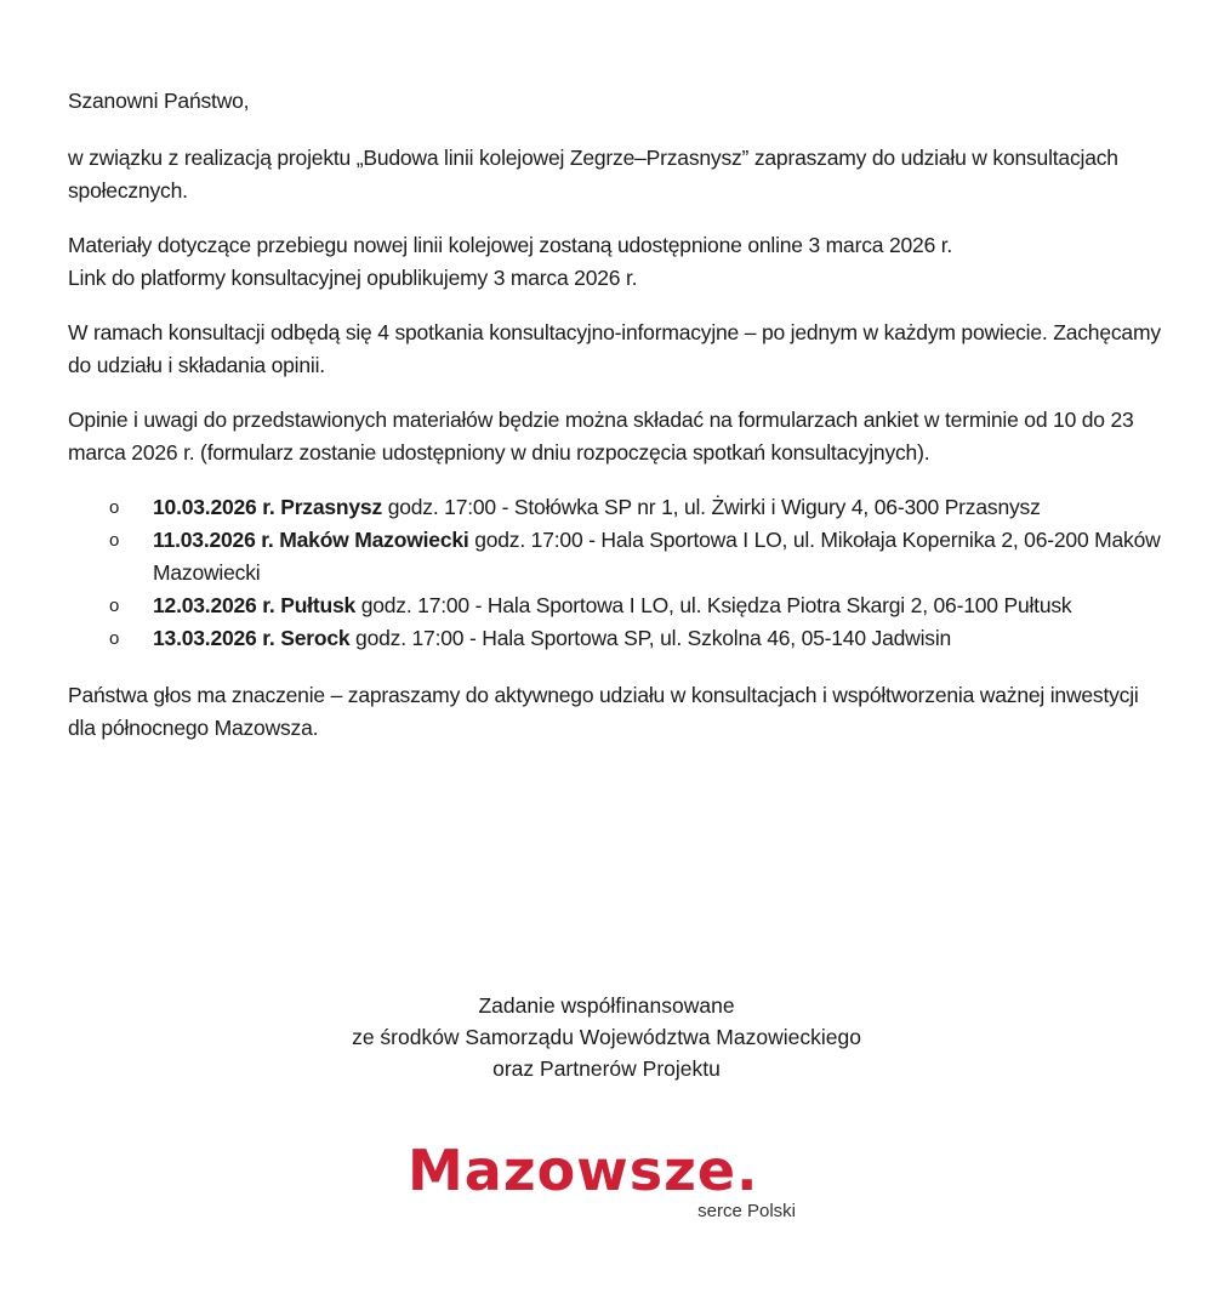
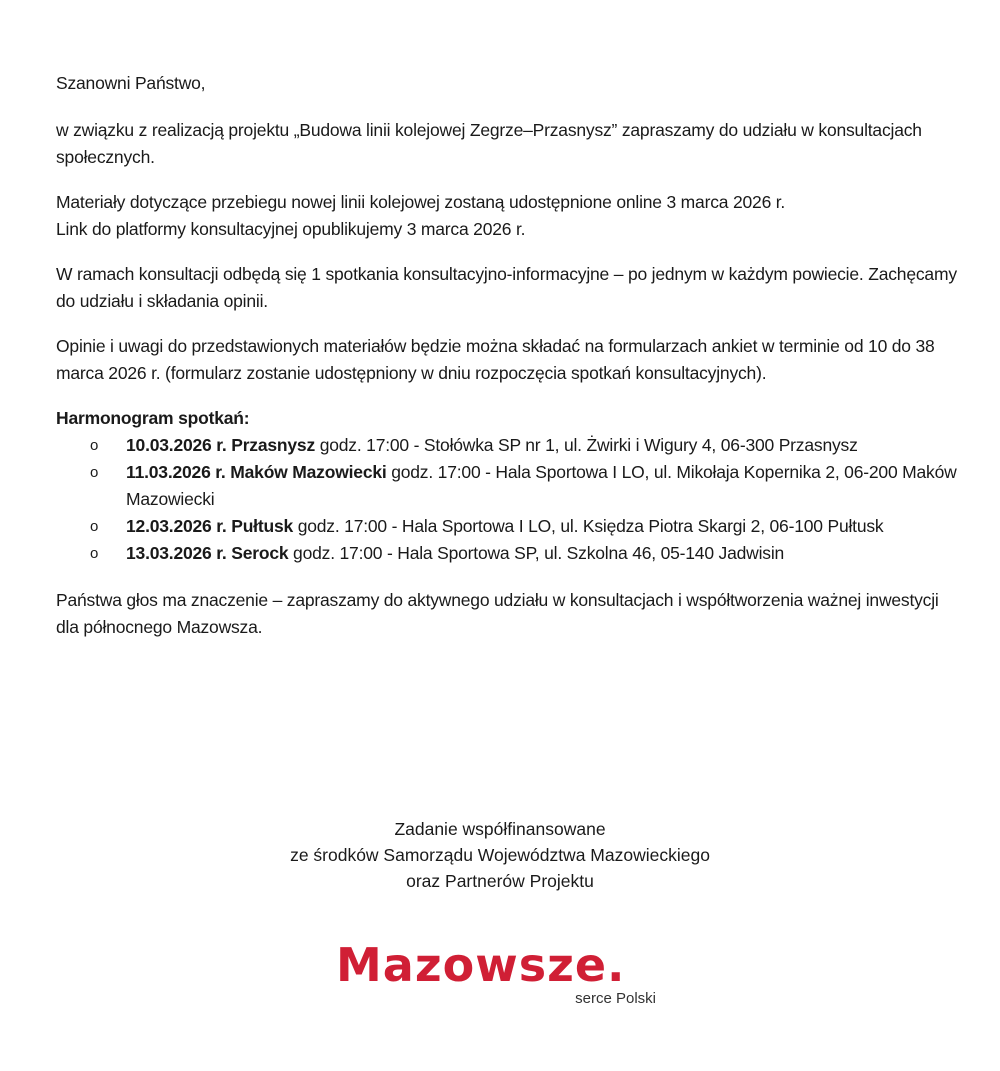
  Szanowni Państwo,
  w związku z realizacją projektu „Budowa linii kolejowej Zegrze–Przasnysz” zapraszamy do udziału w konsultacjach społecznych.
  Materiały dotyczące przebiegu nowej linii kolejowej zostaną udostępnione online 3 marca 2026 r.
  Link do platformy konsultacyjnej opublikujemy 3 marca 2026 r.
- W ramach konsultacji odbędą się 4 spotkania konsultacyjno-informacyjne – po jednym w każdym powiecie. Zachęcamy do udziału i składania opinii.
+ W ramach konsultacji odbędą się 1 spotkania konsultacyjno-informacyjne – po jednym w każdym powiecie. Zachęcamy do udziału i składania opinii.
- Opinie i uwagi do przedstawionych materiałów będzie można składać na formularzach ankiet w terminie od 10 do 23 marca 2026 r. (formularz zostanie udostępniony w dniu rozpoczęcia spotkań konsultacyjnych).
+ Opinie i uwagi do przedstawionych materiałów będzie można składać na formularzach ankiet w terminie od 10 do 38 marca 2026 r. (formularz zostanie udostępniony w dniu rozpoczęcia spotkań konsultacyjnych).
+ Harmonogram spotkań:
  o
  10.03.2026 r. Przasnysz godz. 17:00 - Stołówka SP nr 1, ul. Żwirki i Wigury 4, 06-300 Przasnysz
  o
  11.03.2026 r. Maków Mazowiecki godz. 17:00 - Hala Sportowa I LO, ul. Mikołaja Kopernika 2, 06-200 Maków Mazowiecki
  o
  12.03.2026 r. Pułtusk godz. 17:00 - Hala Sportowa I LO, ul. Księdza Piotra Skargi 2, 06-100 Pułtusk
  o
  13.03.2026 r. Serock godz. 17:00 - Hala Sportowa SP, ul. Szkolna 46, 05-140 Jadwisin
  Państwa głos ma znaczenie – zapraszamy do aktywnego udziału w konsultacjach i współtworzenia ważnej inwestycji dla północnego Mazowsza.
  Zadanie współfinansowane
  ze środków Samorządu Województwa Mazowieckiego
  oraz Partnerów Projektu
  Mazowsze.
  serce Polski
